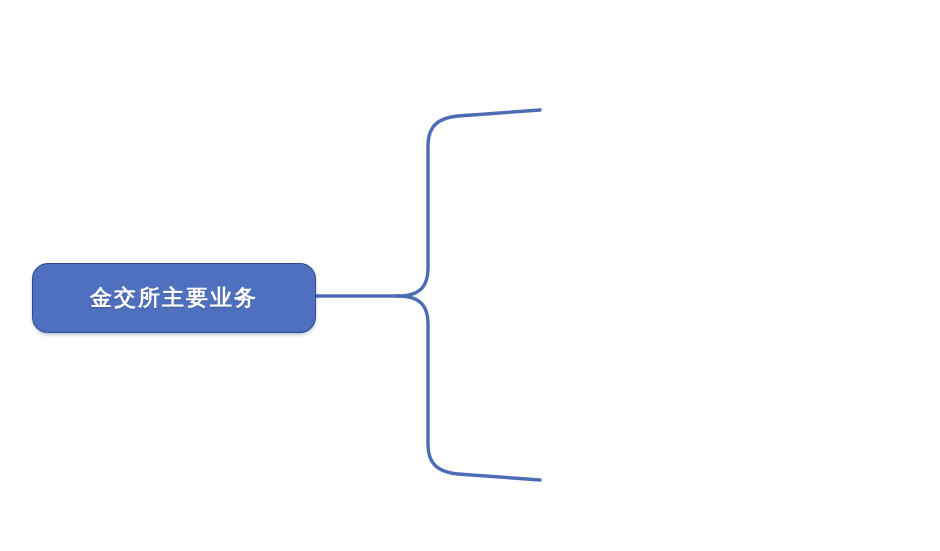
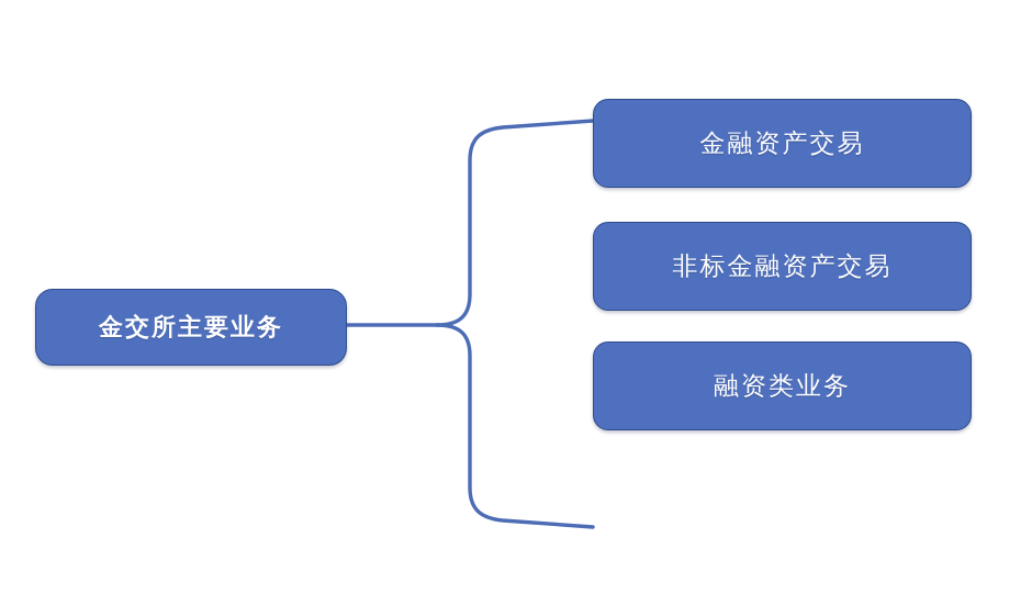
  金交所主要业务
+ 金融资产交易
+ 非标金融资产交易
+ 融资类业务
